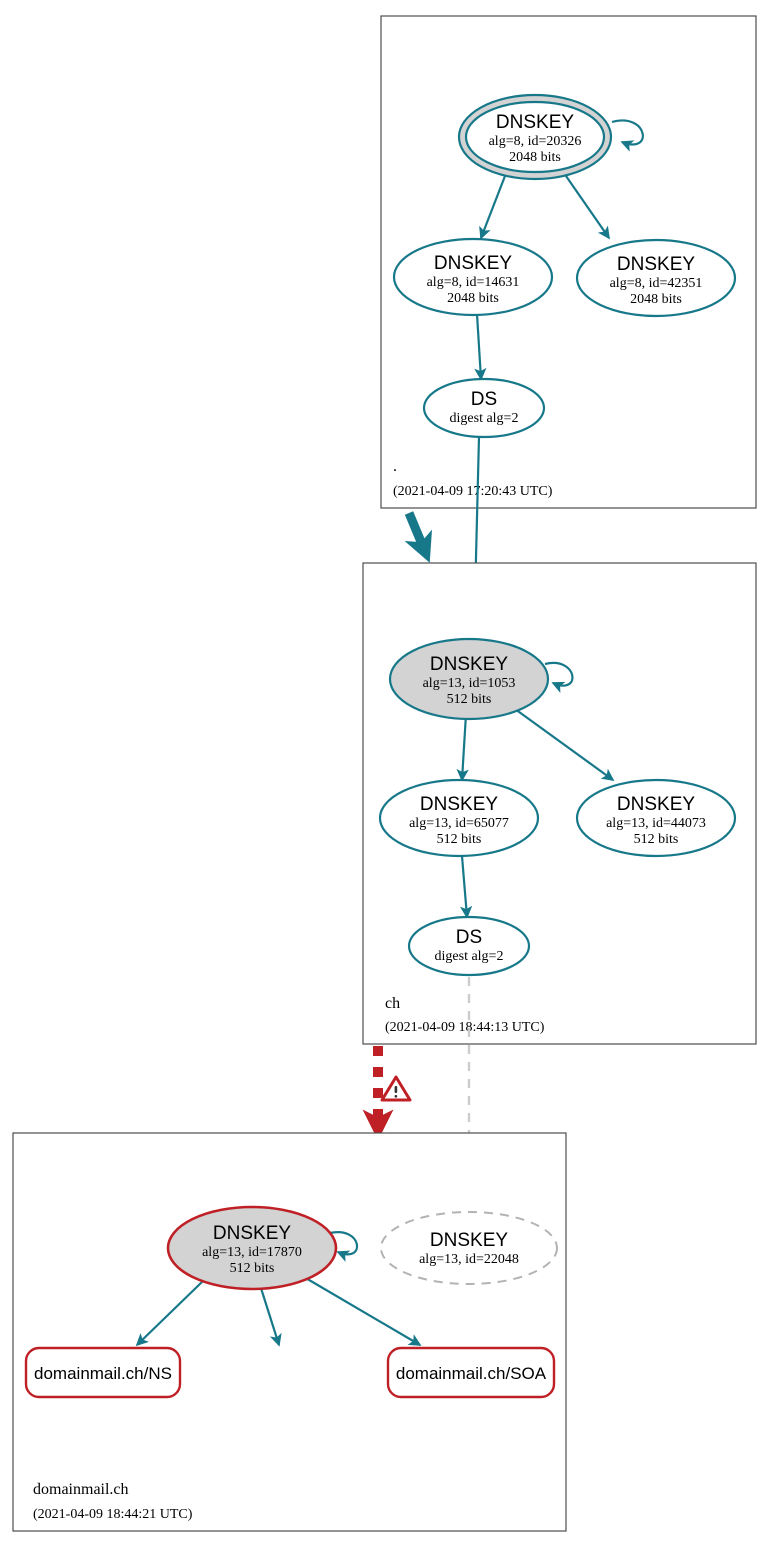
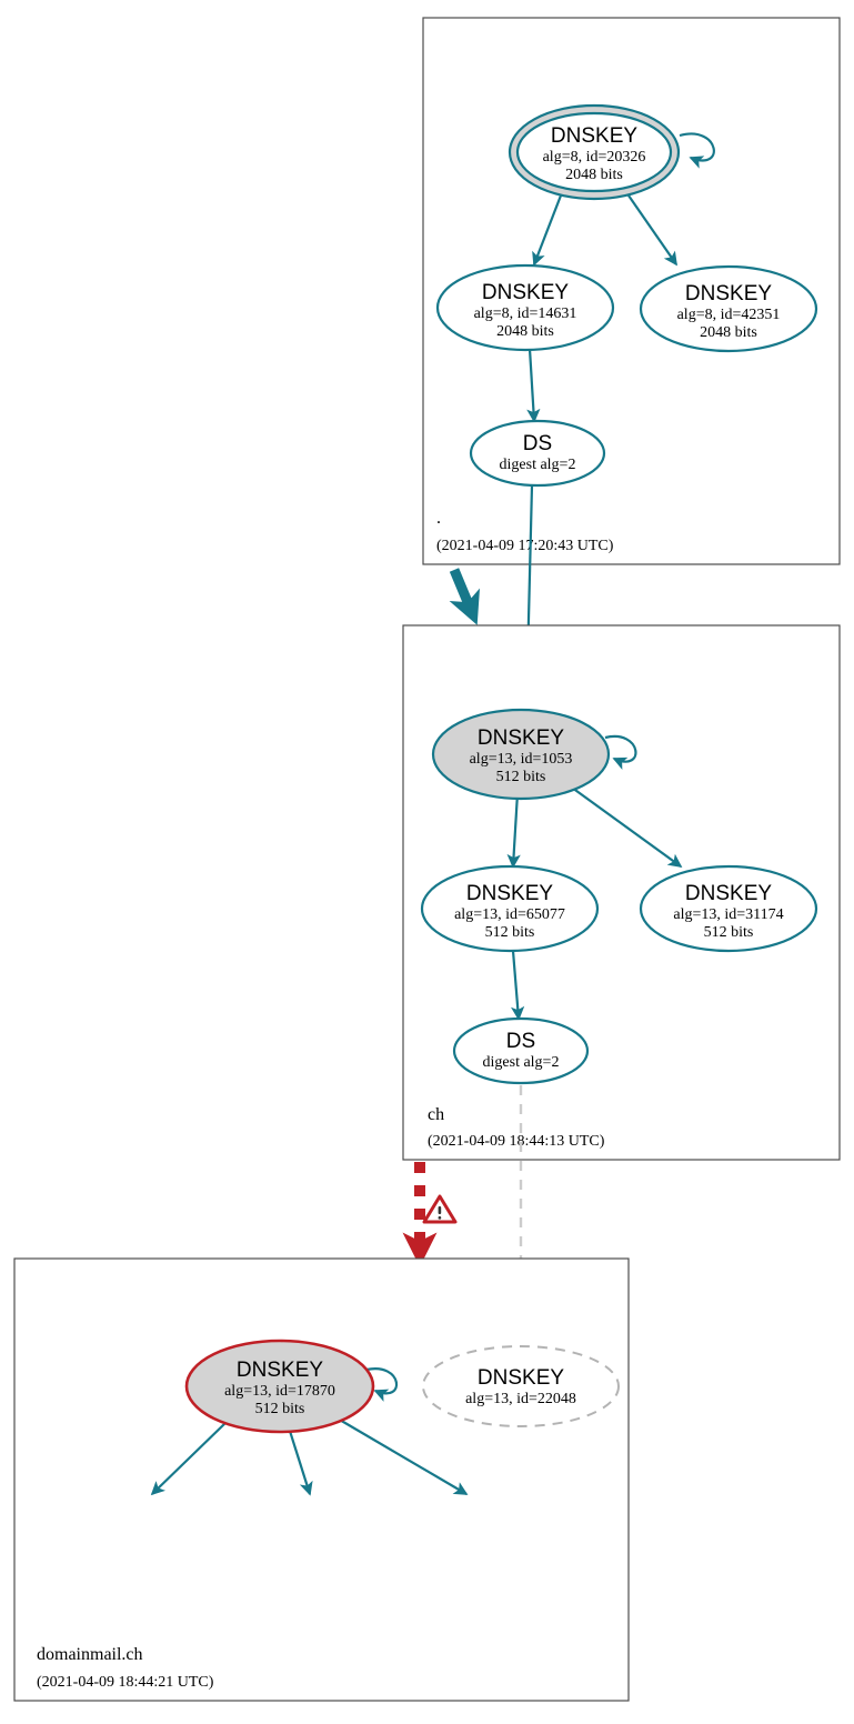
  .
  (2021-04-09 1:20:43 UTC)
  DNSKEY
  alg=8, id=20326
  2048 bits
  DNSKEY
  alg=8, id=14631
  2048 bits
  DNSKEY
  alg=8, id=42351
  2048 bits
  DS
  digest alg=2
  ch
  (2021-04-09 18:44:13 UTC)
  DNSKEY
  alg=13, id=1053
  512 bits
  DNSKEY
  alg=13, id=65077
  512 bits
  DNSKEY
- alg=13, id=44073
+ alg=13, id=31174
  512 bits
  DS
  digest alg=2
  domainmail.ch
  (2021-04-09 18:44:21 UTC)
  DNSKEY
  alg=13, id=17870
  512 bits
  DNSKEY
  alg=13, id=22048
- domainmail.ch/NS
- domainmail.ch/SOA
